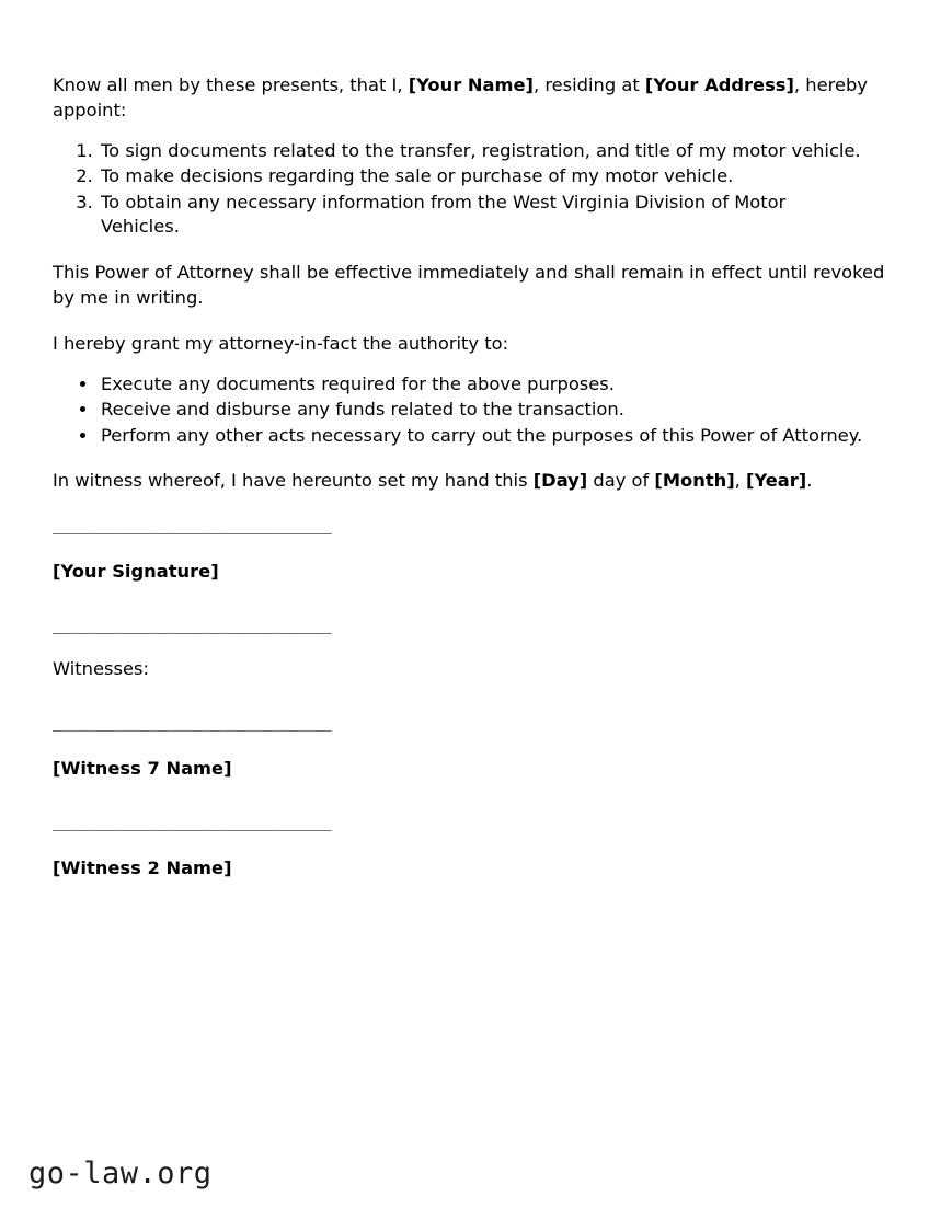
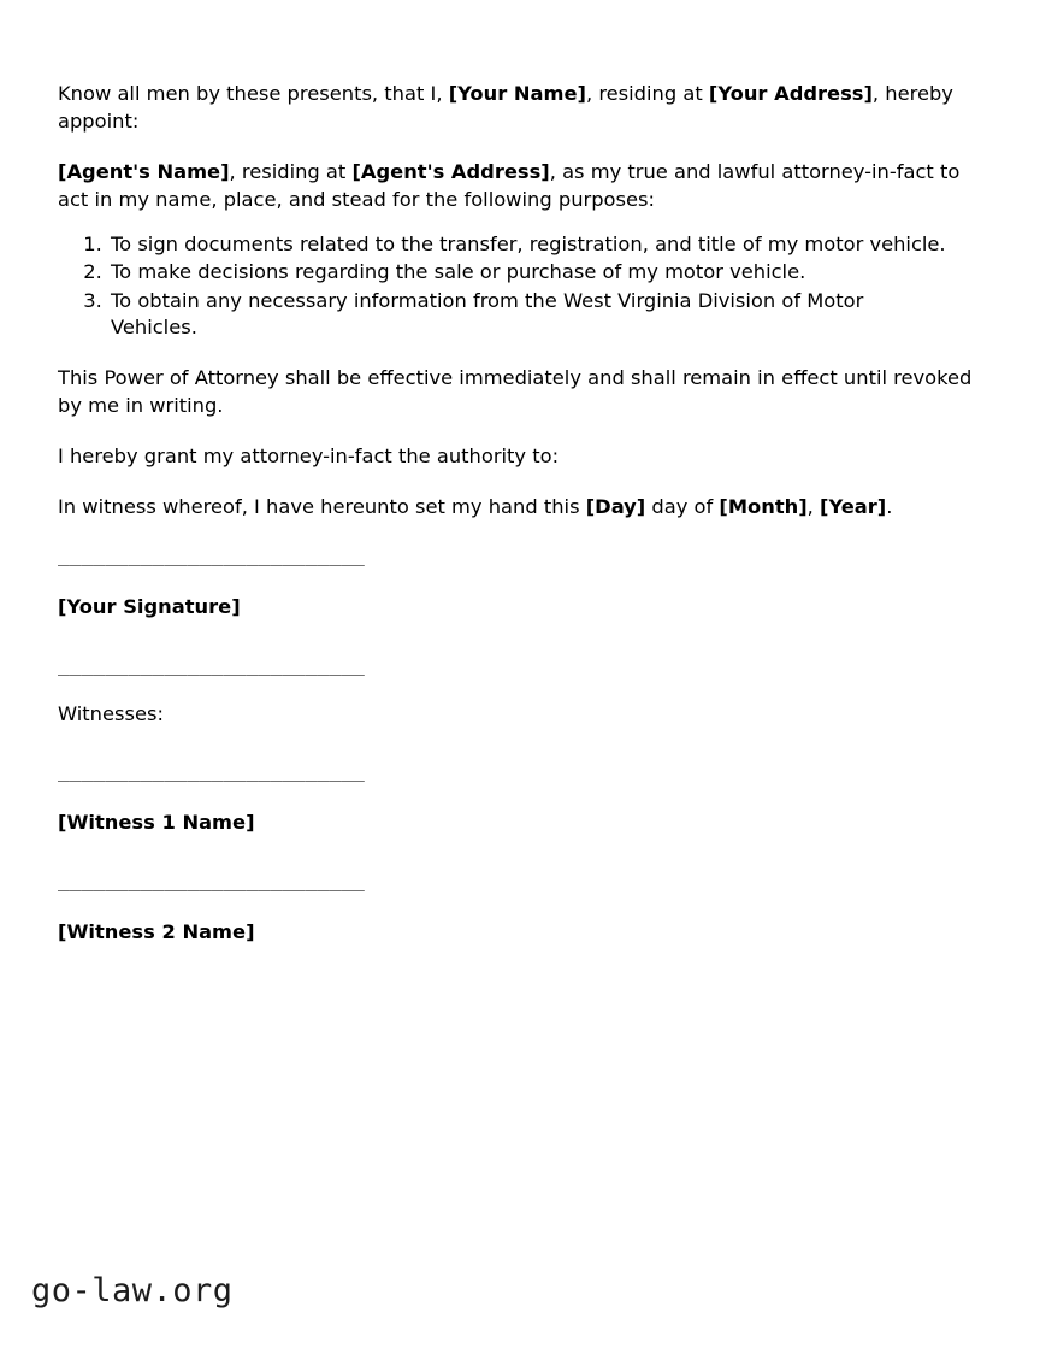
  Know all men by these presents, that I, [Your Name], residing at [Your Address], hereby appoint:
+ [Agent's Name], residing at [Agent's Address], as my true and lawful attorney-in-fact to act in my name, place, and stead for the following purposes:
  To sign documents related to the transfer, registration, and title of my motor vehicle.
  To make decisions regarding the sale or purchase of my motor vehicle.
  To obtain any necessary information from the West Virginia Division of Motor Vehicles.
  This Power of Attorney shall be effective immediately and shall remain in effect until revoked by me in writing.
  I hereby grant my attorney-in-fact the authority to:
- Execute any documents required for the above purposes.
- Receive and disburse any funds related to the transaction.
- Perform any other acts necessary to carry out the purposes of this Power of Attorney.
  In witness whereof, I have hereunto set my hand this [Day] day of [Month], [Year].
  __________________________
  [Your Signature]
  __________________________
  Witnesses:
  __________________________
- [Witness 7 Name]
+ [Witness 1 Name]
  __________________________
  [Witness 2 Name]
  go-law.org
